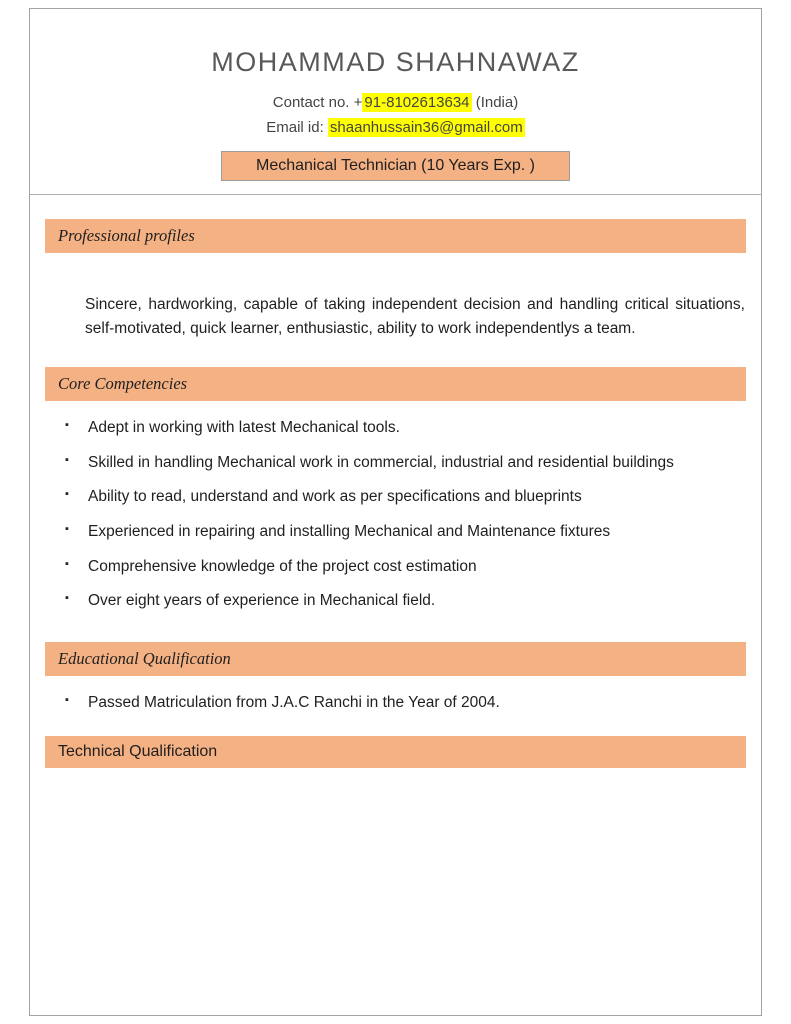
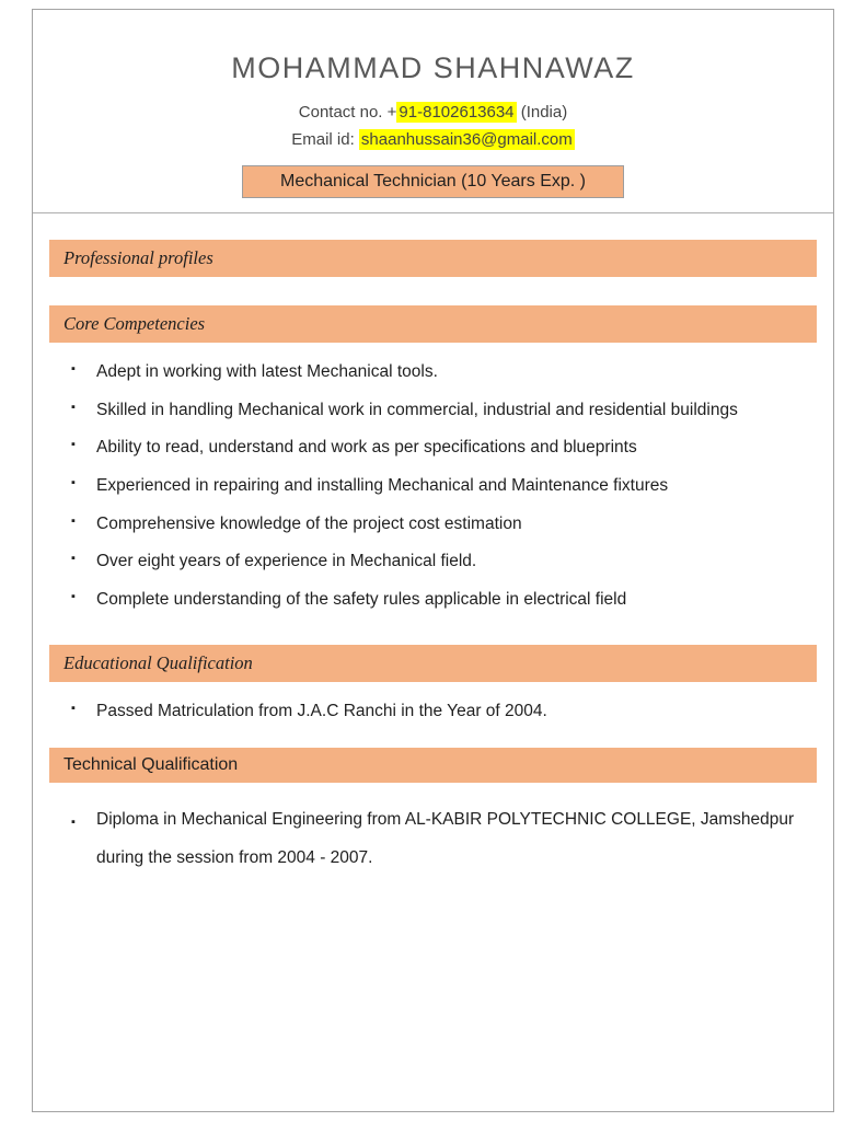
  MOHAMMAD SHAHNAWAZ
  Contact no. +91-8102613634 (India)
  Email id: shaanhussain36@gmail.com
  Mechanical Technician (10 Years Exp. )
  Professional profiles
- Sincere, hardworking, capable of taking independent decision and handling critical situations, self-motivated, quick learner, enthusiastic, ability to work independentlys a team.
  Core Competencies
  Adept in working with latest Mechanical tools.
  Skilled in handling Mechanical work in commercial, industrial and residential buildings
  Ability to read, understand and work as per specifications and blueprints
  Experienced in repairing and installing Mechanical and Maintenance fixtures
  Comprehensive knowledge of the project cost estimation
  Over eight years of experience in Mechanical field.
+ Complete understanding of the safety rules applicable in electrical field
  Educational Qualification
  Passed Matriculation from J.A.C Ranchi in the Year of 2004.
  Technical Qualification
+ Diploma in Mechanical Engineering from AL-KABIR POLYTECHNIC COLLEGE, Jamshedpur during the session from 2004 - 2007.
